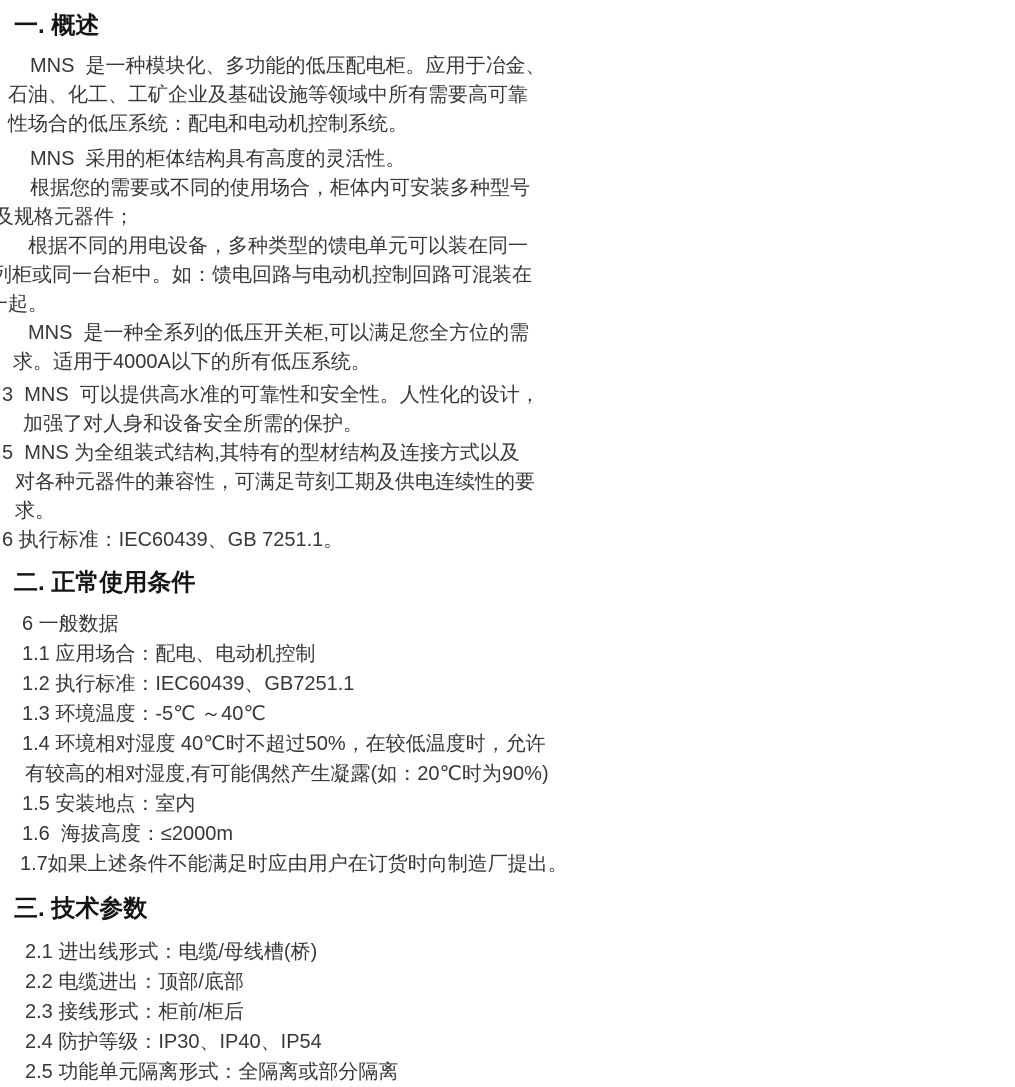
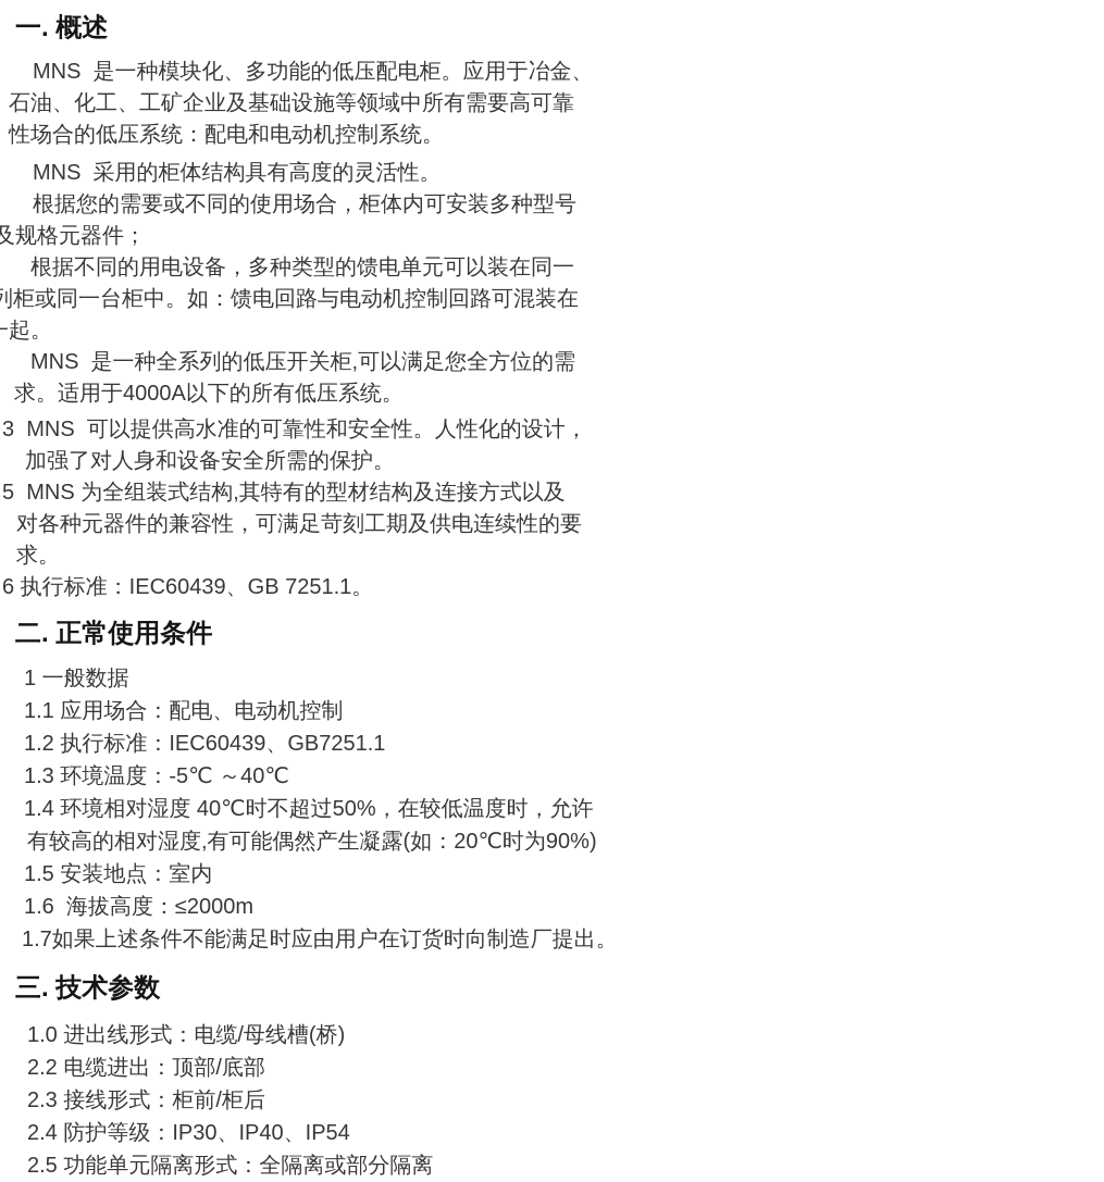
  一. 概述
  MNS 是一种模块化、多功能的低压配电柜。应用于冶金、
  石油、化工、工矿企业及基础设施等领域中所有需要高可靠
  性场合的低压系统：配电和电动机控制系统。
  MNS 采用的柜体结构具有高度的灵活性。
  根据您的需要或不同的使用场合，柜体内可安装多种型号
  及规格元器件；
  根据不同的用电设备，多种类型的馈电单元可以装在同一
  列柜或同一台柜中。如：馈电回路与电动机控制回路可混装在
  MNS 是一种全系列的低压开关柜,可以满足您全方位的需
  求。适用于4000A以下的所有低压系统。
  3 MNS 可以提供高水准的可靠性和安全性。人性化的设计，
  加强了对人身和设备安全所需的保护。
  5 MNS 为全组装式结构,其特有的型材结构及连接方式以及
  对各种元器件的兼容性，可满足苛刻工期及供电连续性的要
  求。
  6 执行标准：IEC60439、GB 7251.1。
  二. 正常使用条件
- 6 一般数据
+ 1 一般数据
  1.1 应用场合：配电、电动机控制
  1.2 执行标准：IEC60439、GB7251.1
  1.3 环境温度：-5℃ ～40℃
  1.4 环境相对湿度 40℃时不超过50%，在较低温度时，允许
  有较高的相对湿度,有可能偶然产生凝露(如：20℃时为90%)
  1.5 安装地点：室内
  1.6 海拔高度：≤2000m
  1.7如果上述条件不能满足时应由用户在订货时向制造厂提出。
  三. 技术参数
- 2.1 进出线形式：电缆/母线槽(桥)
+ 1.0 进出线形式：电缆/母线槽(桥)
  2.2 电缆进出：顶部/底部
  2.3 接线形式：柜前/柜后
  2.4 防护等级：IP30、IP40、IP54
  2.5 功能单元隔离形式：全隔离或部分隔离
